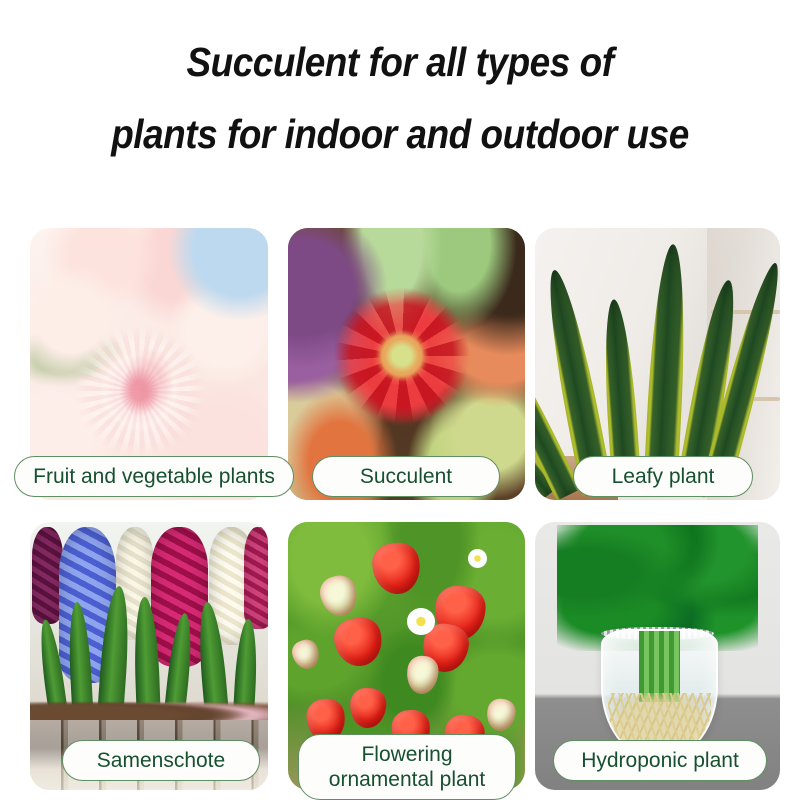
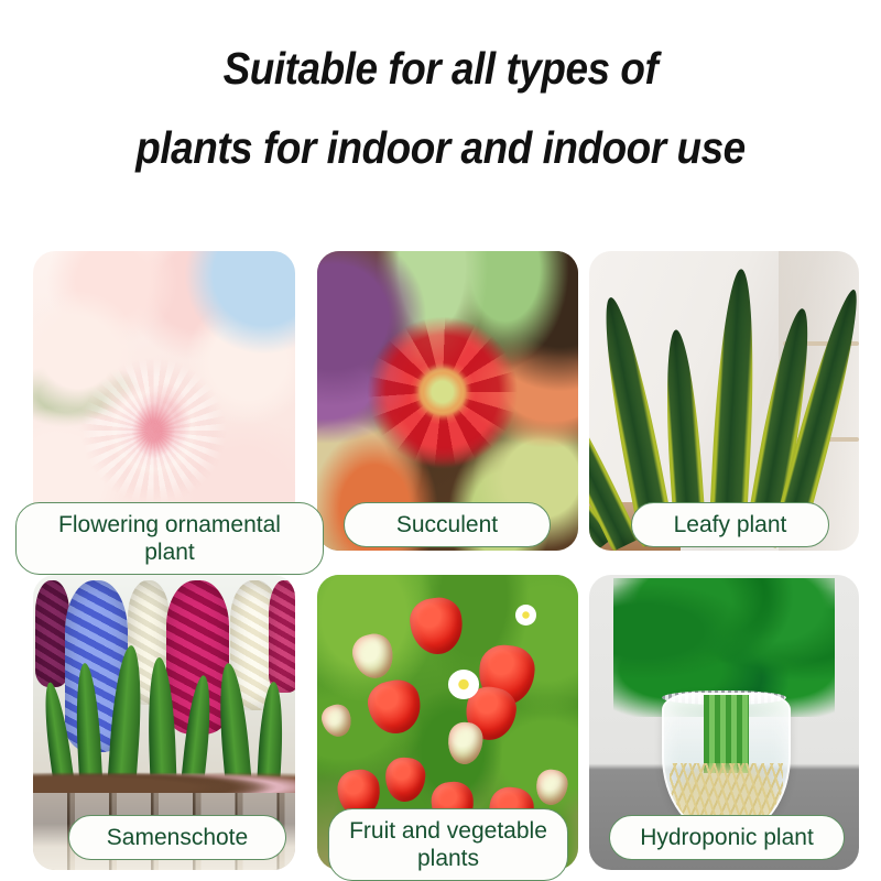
- Succulent for all types of
+ Suitable for all types of
- plants for indoor and outdoor use
+ plants for indoor and indoor use
- Fruit and vegetable plants
+ Flowering ornamental plant
  Succulent
  Leafy plant
  Samenschote
- Flowering ornamental plant
+ Fruit and vegetable plants
  Hydroponic plant
